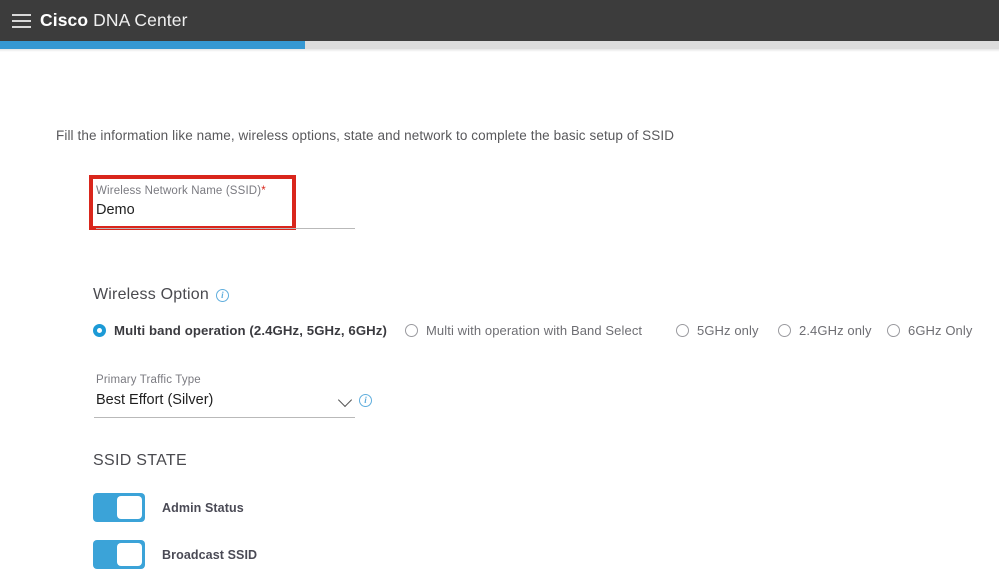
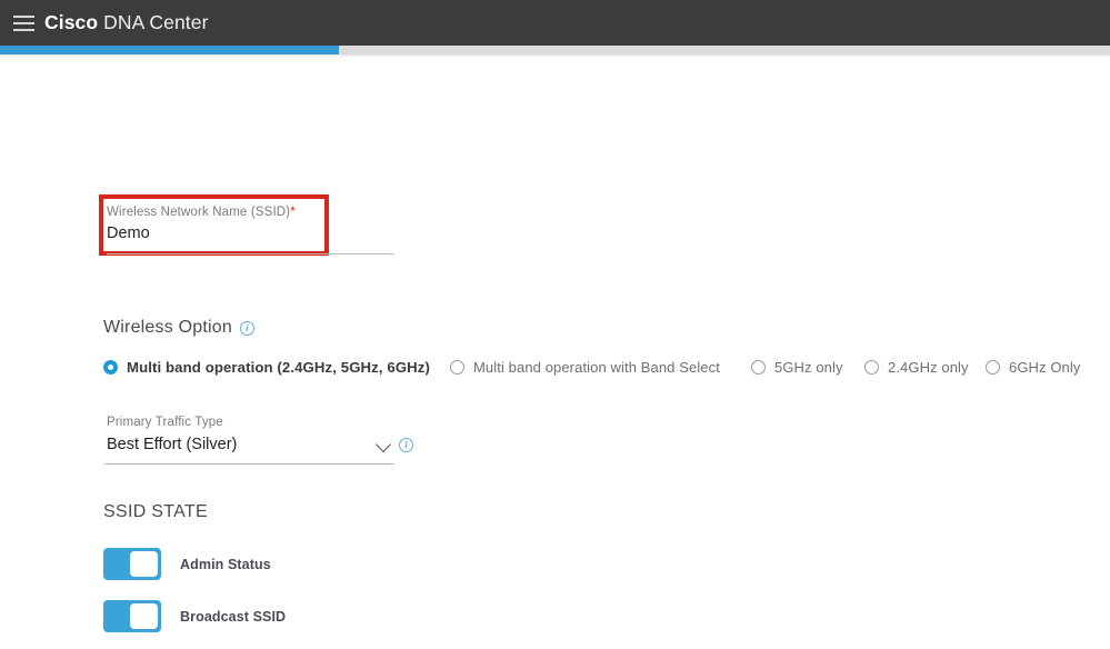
  Cisco DNA Center
- Fill the information like name, wireless options, state and network to complete the basic setup of SSID
  Wireless Network Name (SSID)*
  Demo
  Wireless Option
  i
  Multi band operation (2.4GHz, 5GHz, 6GHz)
- Multi with operation with Band Select
+ Multi band operation with Band Select
  5GHz only
  2.4GHz only
  6GHz Only
  Primary Traffic Type
  Best Effort (Silver)
  i
  SSID STATE
  Admin Status
  Broadcast SSID
